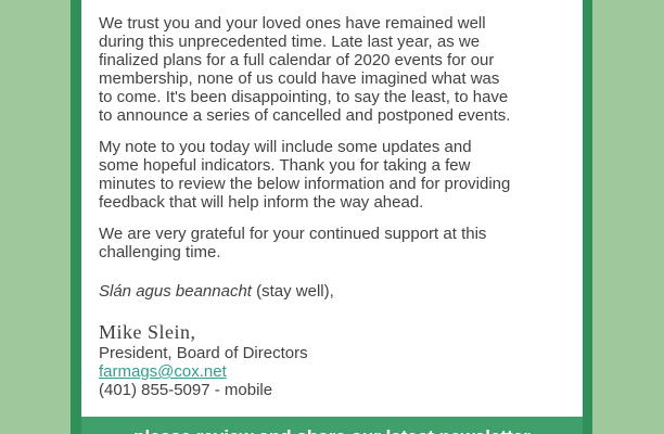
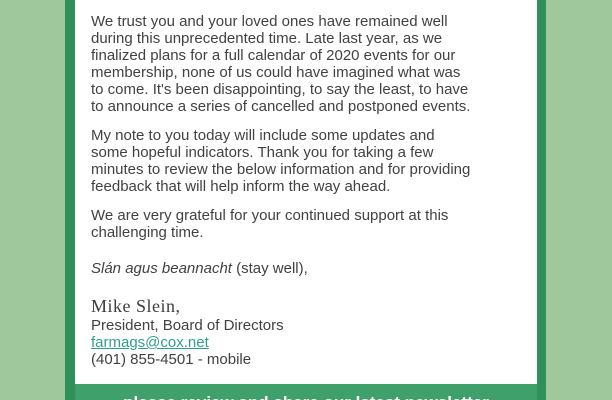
  We trust you and your loved ones have remained well
  during this unprecedented time. Late last year, as we
  finalized plans for a full calendar of 2020 events for our
  membership, none of us could have imagined what was
  to come. It's been disappointing, to say the least, to have
  to announce a series of cancelled and postponed events.
  My note to you today will include some updates and
  some hopeful indicators. Thank you for taking a few
  minutes to review the below information and for providing
  feedback that will help inform the way ahead.
  We are very grateful for your continued support at this
  challenging time.
  Slán agus beannacht (stay well),
  Mike Slein,
  President, Board of Directors
  farmags@cox.net
- (401) 855-5097 - mobile
+ (401) 855-4501 - mobile
